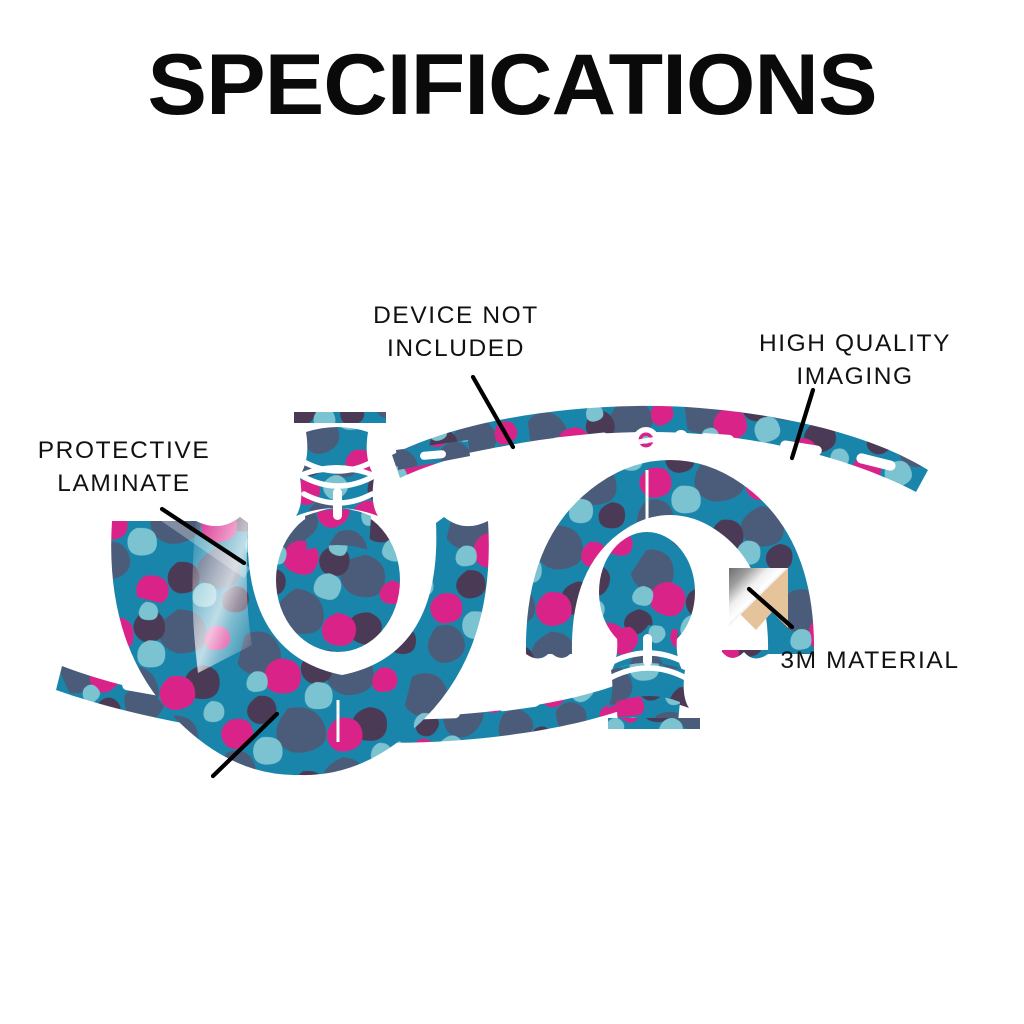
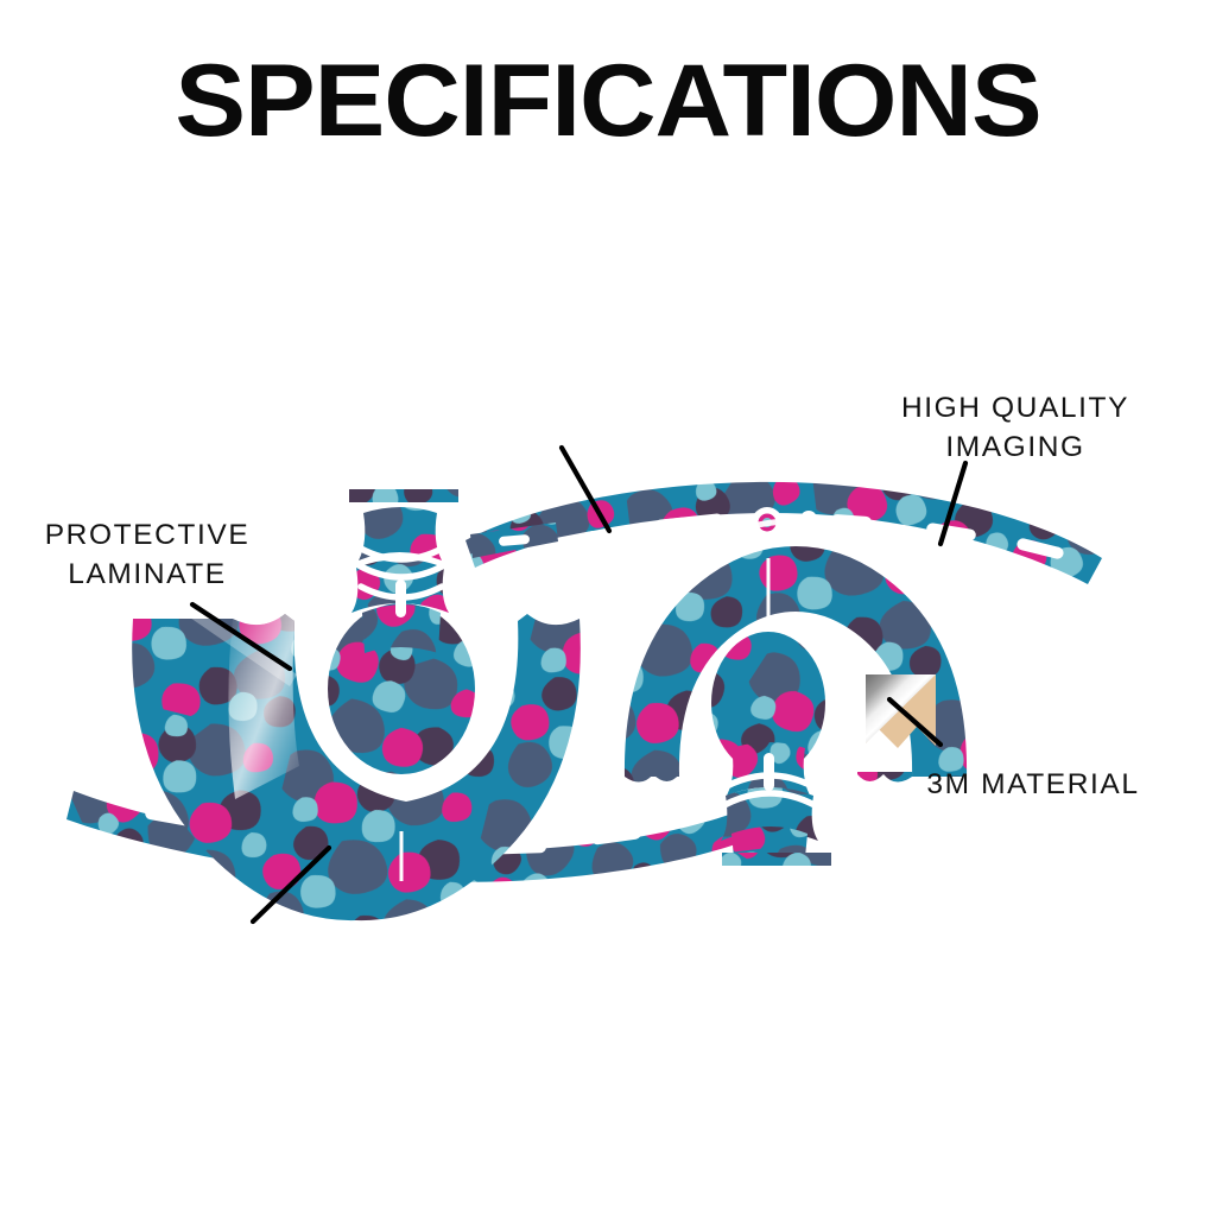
  SPECIFICATIONS
- DEVICE NOT
- INCLUDED
  HIGH QUALITY
  IMAGING
  PROTECTIVE
  LAMINATE
  3M MATERIAL
